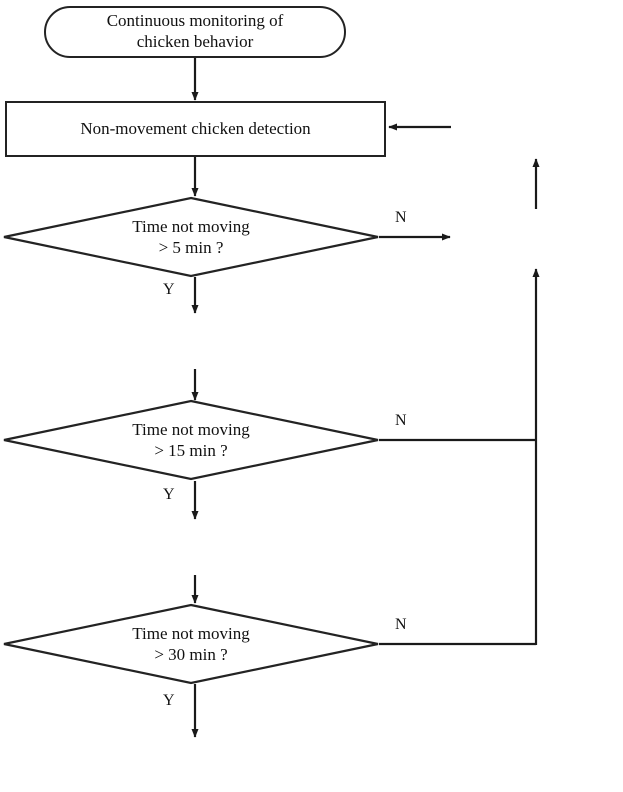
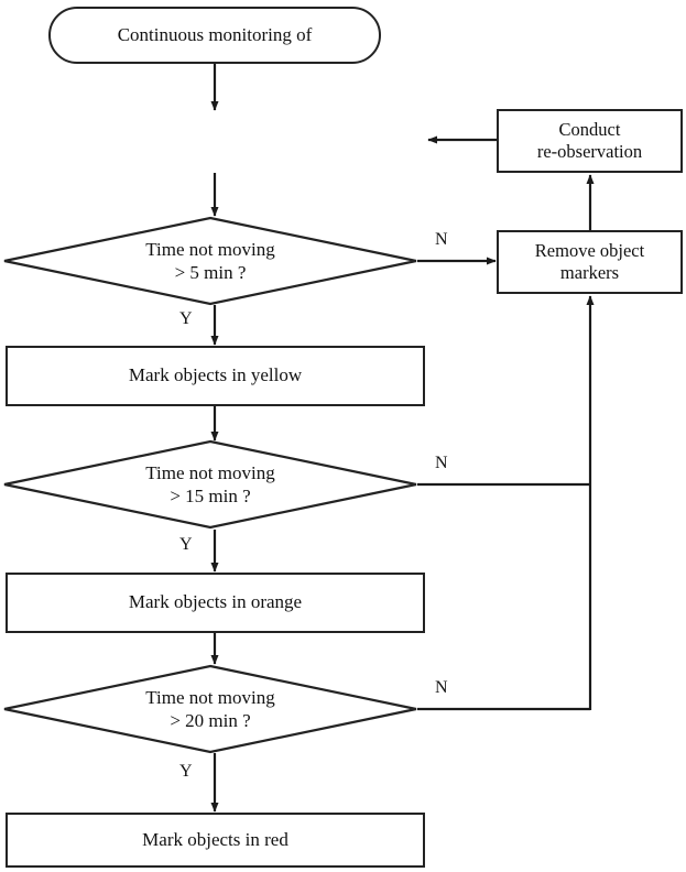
  Continuous monitoring of
- chicken behavior
- Non-movement chicken detection
  Time not moving
  > 5 min ?
+ Mark objects in yellow
  Time not moving
  > 15 min ?
+ Mark objects in orange
  Time not moving
- > 30 min ?
+ > 20 min ?
+ Mark objects in red
+ Conduct
+ re-observation
+ Remove object
+ markers
  N
  Y
  N
  Y
  N
  Y
